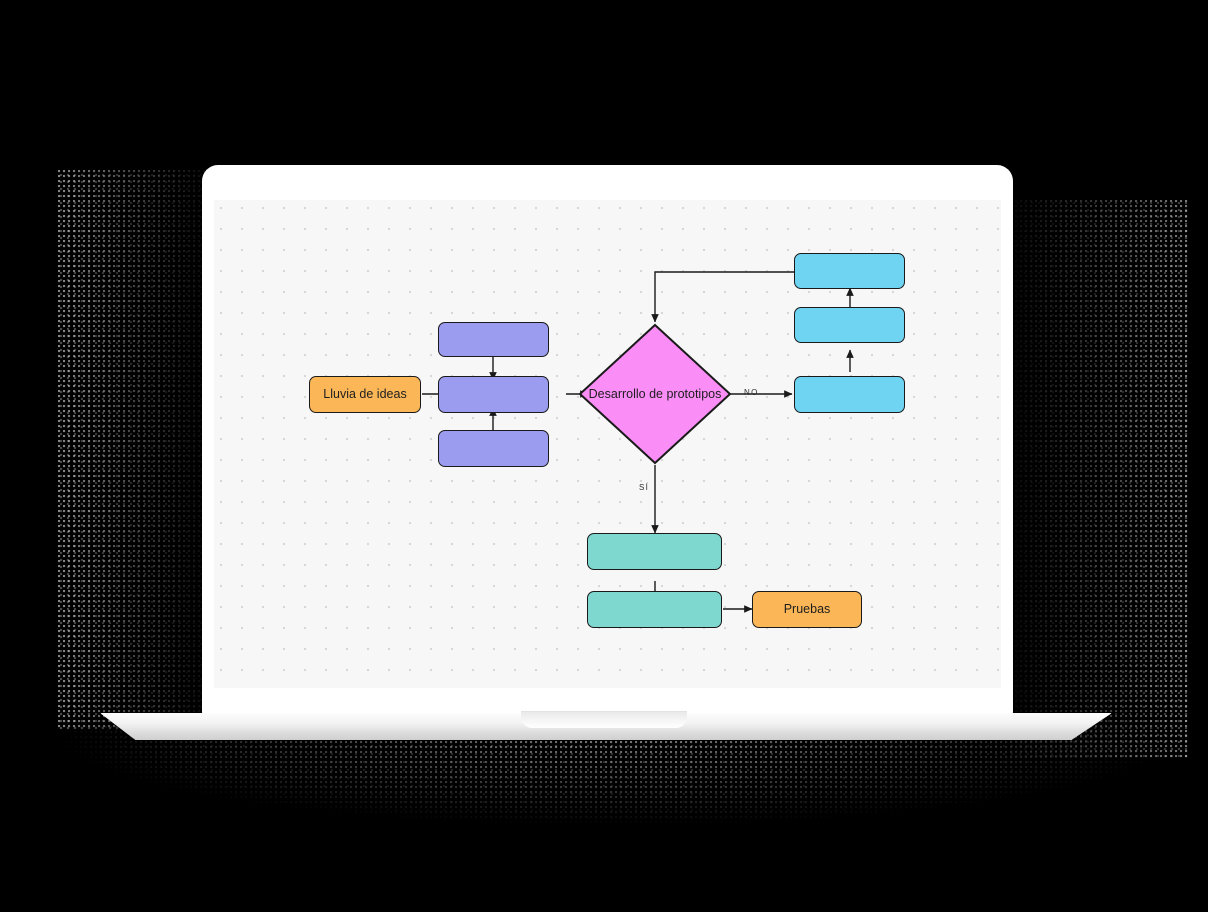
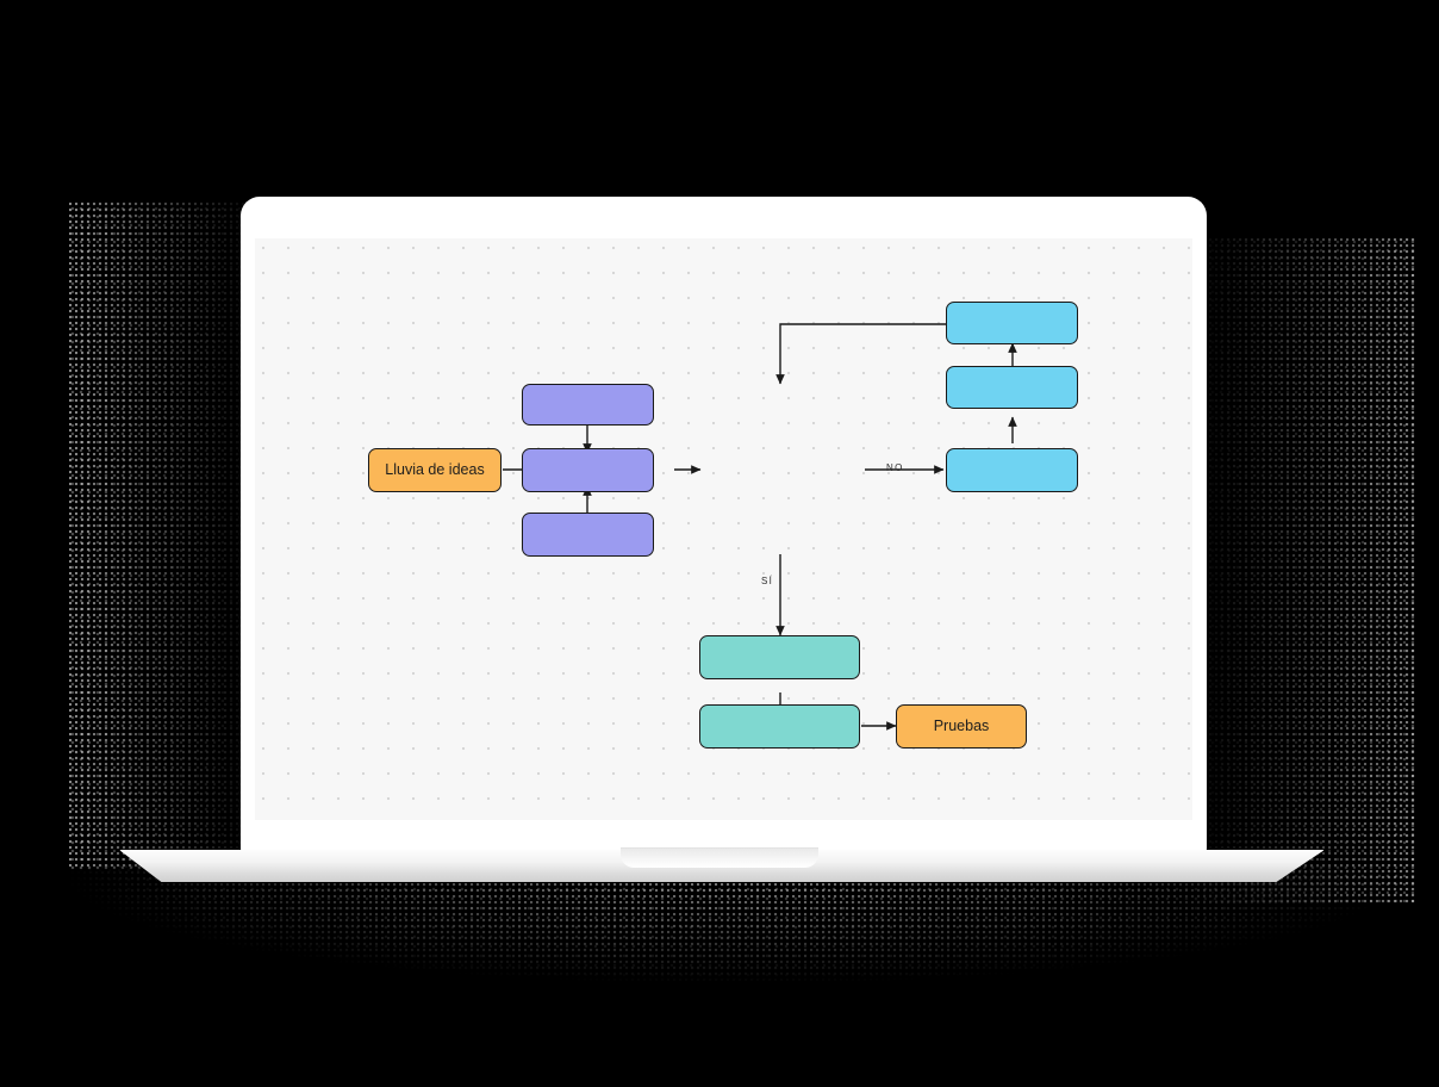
  Lluvia de ideas
- Desarrollo de prototipos
  Pruebas
  NO
  SÍ
